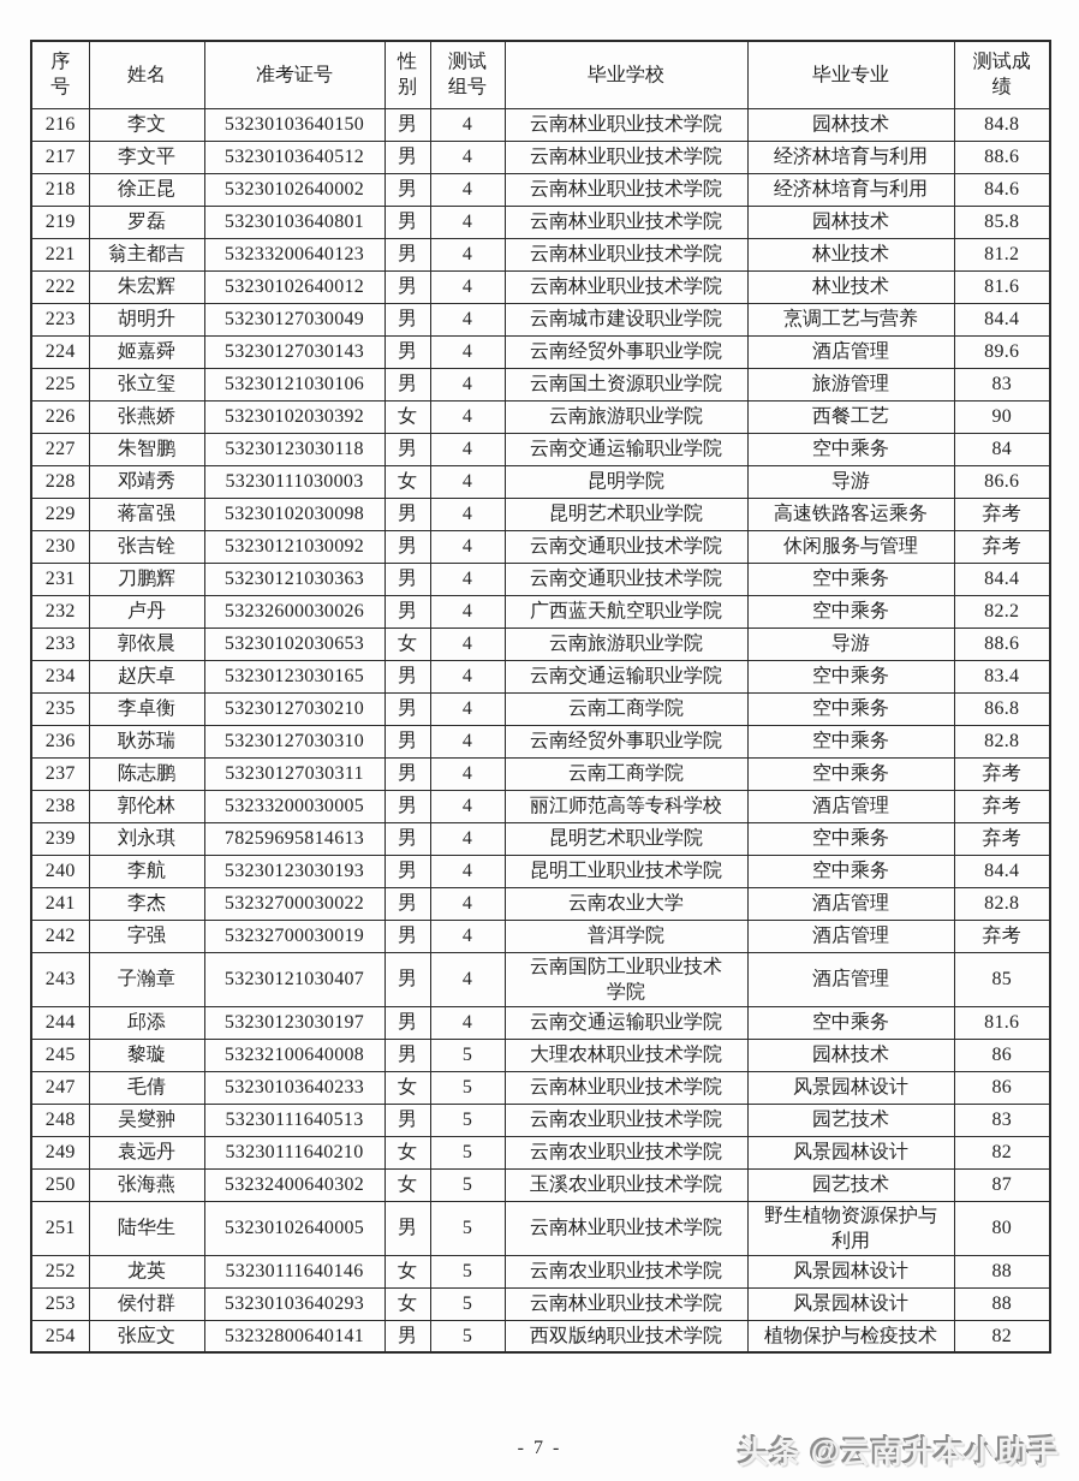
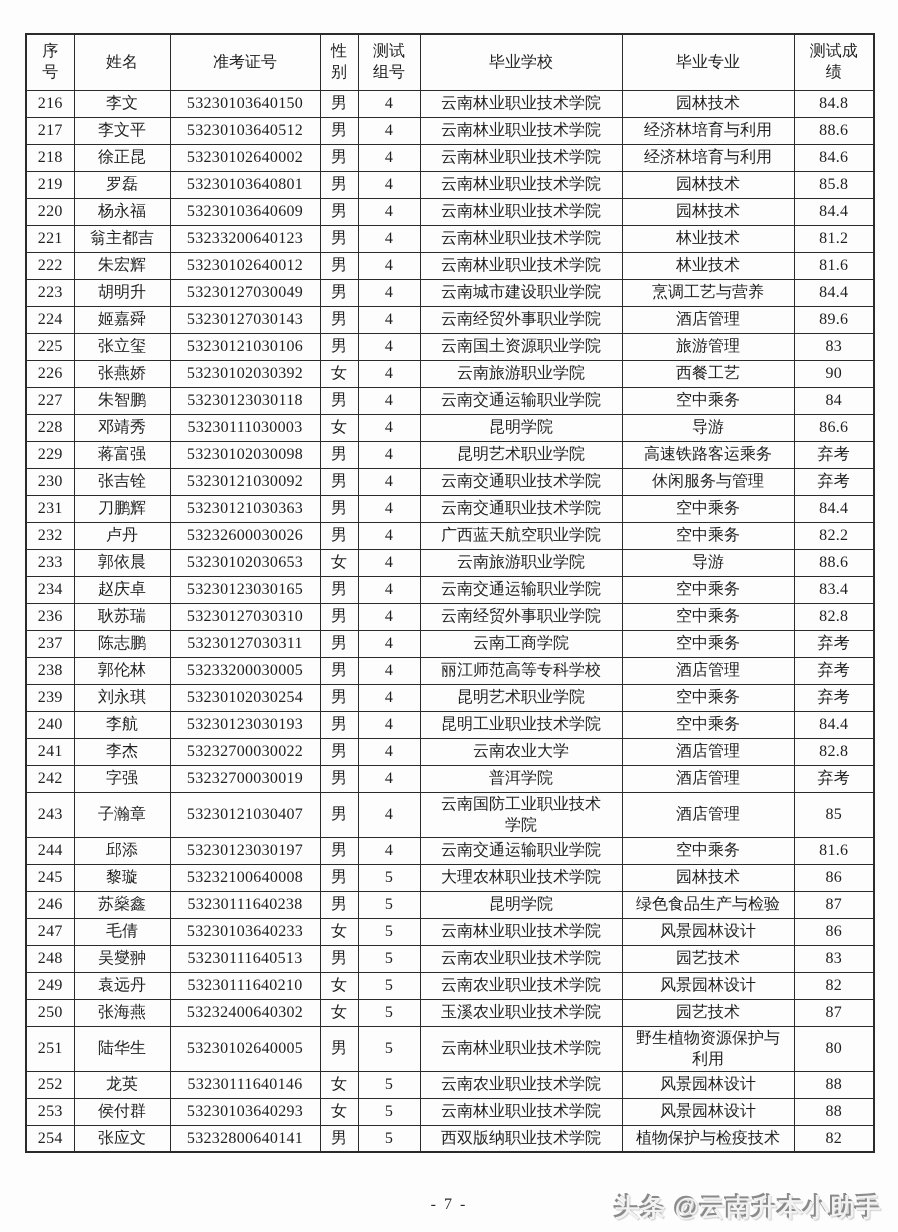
  序 号	姓名	准考证号	性 别	测试 组号	毕业学校	毕业专业	测试成 绩
  216	李文	53230103640150	男	4	云南林业职业技术学院	园林技术	84.8
  217	李文平	53230103640512	男	4	云南林业职业技术学院	经济林培育与利用	88.6
  218	徐正昆	53230102640002	男	4	云南林业职业技术学院	经济林培育与利用	84.6
  219	罗磊	53230103640801	男	4	云南林业职业技术学院	园林技术	85.8
+ 220	杨永福	53230103640609	男	4	云南林业职业技术学院	园林技术	84.4
  221	翁主都吉	53233200640123	男	4	云南林业职业技术学院	林业技术	81.2
  222	朱宏辉	53230102640012	男	4	云南林业职业技术学院	林业技术	81.6
  223	胡明升	53230127030049	男	4	云南城市建设职业学院	烹调工艺与营养	84.4
  224	姬嘉舜	53230127030143	男	4	云南经贸外事职业学院	酒店管理	89.6
  225	张立玺	53230121030106	男	4	云南国土资源职业学院	旅游管理	83
  226	张燕娇	53230102030392	女	4	云南旅游职业学院	西餐工艺	90
  227	朱智鹏	53230123030118	男	4	云南交通运输职业学院	空中乘务	84
  228	邓靖秀	53230111030003	女	4	昆明学院	导游	86.6
  229	蒋富强	53230102030098	男	4	昆明艺术职业学院	高速铁路客运乘务	弃考
  230	张吉铨	53230121030092	男	4	云南交通职业技术学院	休闲服务与管理	弃考
  231	刀鹏辉	53230121030363	男	4	云南交通职业技术学院	空中乘务	84.4
  232	卢丹	53232600030026	男	4	广西蓝天航空职业学院	空中乘务	82.2
  233	郭依晨	53230102030653	女	4	云南旅游职业学院	导游	88.6
  234	赵庆卓	53230123030165	男	4	云南交通运输职业学院	空中乘务	83.4
- 235	李卓衡	53230127030210	男	4	云南工商学院	空中乘务	86.8
  236	耿苏瑞	53230127030310	男	4	云南经贸外事职业学院	空中乘务	82.8
  237	陈志鹏	53230127030311	男	4	云南工商学院	空中乘务	弃考
  238	郭伦林	53233200030005	男	4	丽江师范高等专科学校	酒店管理	弃考
- 239	刘永琪	78259695814613	男	4	昆明艺术职业学院	空中乘务	弃考
+ 239	刘永琪	53230102030254	男	4	昆明艺术职业学院	空中乘务	弃考
  240	李航	53230123030193	男	4	昆明工业职业技术学院	空中乘务	84.4
  241	李杰	53232700030022	男	4	云南农业大学	酒店管理	82.8
  242	字强	53232700030019	男	4	普洱学院	酒店管理	弃考
  243	子瀚章	53230121030407	男	4	云南国防工业职业技术 学院	酒店管理	85
  244	邱添	53230123030197	男	4	云南交通运输职业学院	空中乘务	81.6
  245	黎璇	53232100640008	男	5	大理农林职业技术学院	园林技术	86
+ 246	苏燊鑫	53230111640238	男	5	昆明学院	绿色食品生产与检验	87
  247	毛倩	53230103640233	女	5	云南林业职业技术学院	风景园林设计	86
  248	吴燮翀	53230111640513	男	5	云南农业职业技术学院	园艺技术	83
  249	袁远丹	53230111640210	女	5	云南农业职业技术学院	风景园林设计	82
  250	张海燕	53232400640302	女	5	玉溪农业职业技术学院	园艺技术	87
  251	陆华生	53230102640005	男	5	云南林业职业技术学院	野生植物资源保护与 利用	80
  252	龙英	53230111640146	女	5	云南农业职业技术学院	风景园林设计	88
  253	侯付群	53230103640293	女	5	云南林业职业技术学院	风景园林设计	88
  254	张应文	53232800640141	男	5	西双版纳职业技术学院	植物保护与检疫技术	82
  - 7 -
  头条 @云南升本小助手
